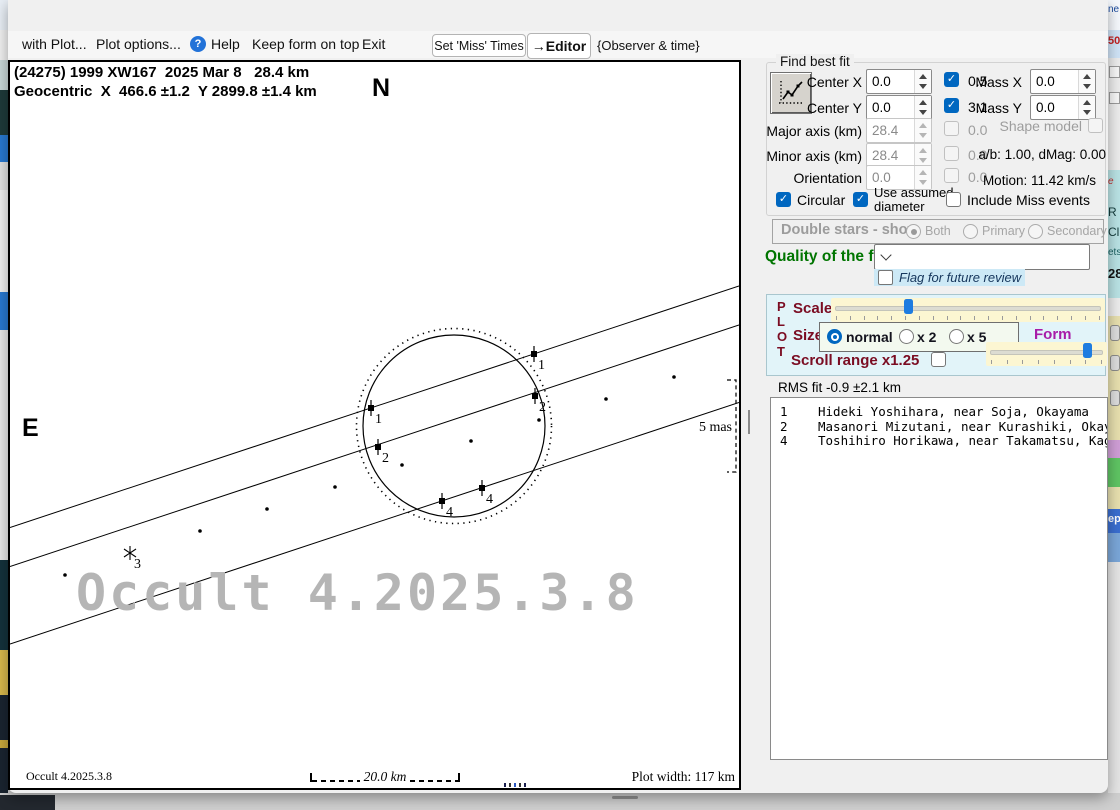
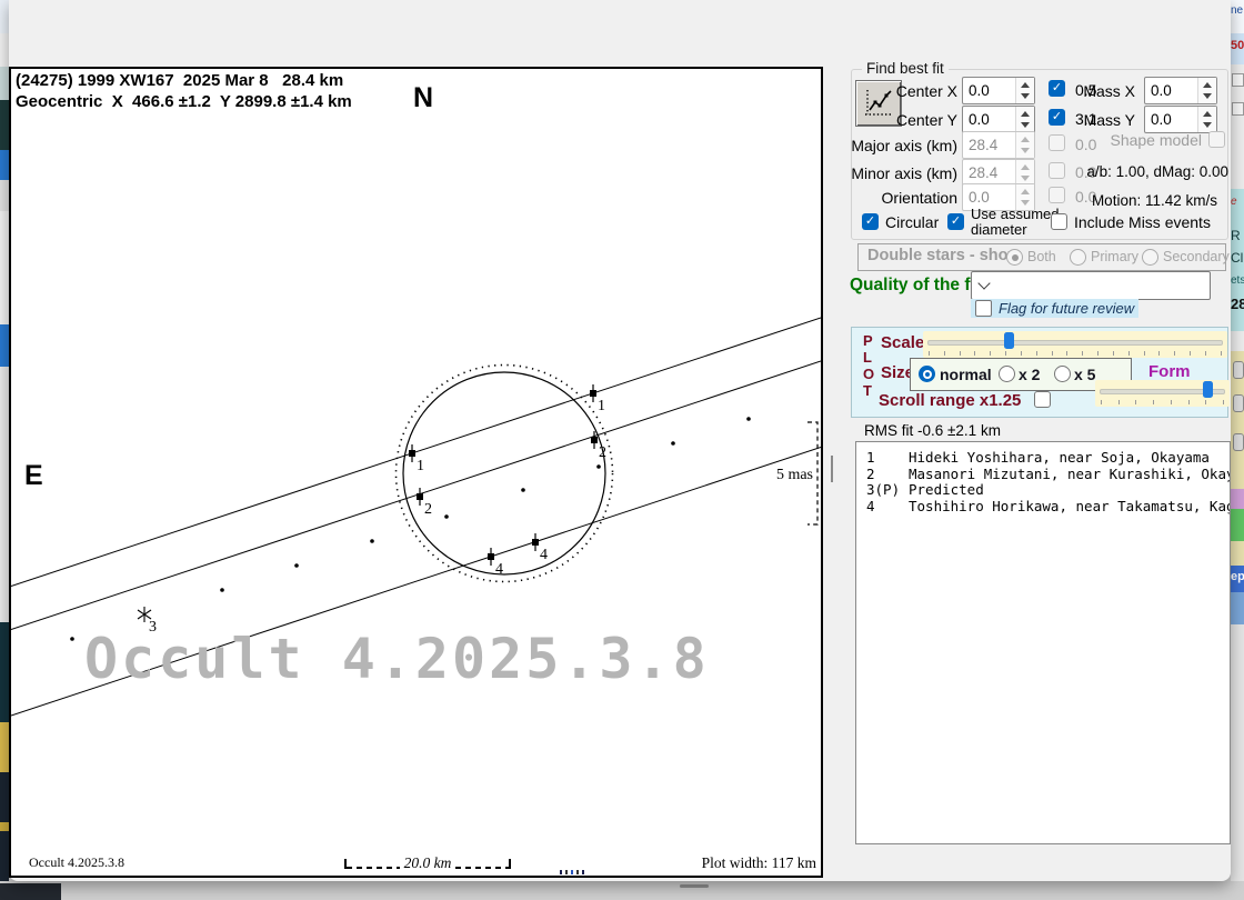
  ne
  50
  e
  R
  Cl
  ets
  28
  ep
- with Plot...
- Plot options...
- ?
- Help
- Keep form on top
- Exit
- Set 'Miss' Times
- →Editor
- {Observer & time}
  1
  1
  2
  2
  4
  4
  3
  5 mas
  (24275) 1999 XW167 2025 Mar 8 28.4 km
  Geocentric X 466.6 ±1.2 Y 2899.8 ±1.4 km
  N
  E
  Occult 4.2025.3.8
  Occult 4.2025.3.8
  20.0 km
  Plot width: 117 km
  Find best fit
  Center X
  0.0
  ✓
  0.5
  Mass X
  0.0
  Center Y
  0.0
  ✓
  3.1
  Mass Y
  0.0
  Major axis (km)
  28.4
  0.0
  Shape model
  Minor axis (km)
  28.4
  0.0
  a/b: 1.00, dMag: 0.00
  Orientation
  0.0
  0.0
  Motion: 11.42 km/s
  ✓
  Circular
  ✓
  Use assume diameter
  Include Miss events
  Double stars - sho
  Both
  Primary
  Secondary
  Quality of the f
  Flag for future review
  P
  L
  O
  T
  Scale
  Siz
  normal
  x 2
  x 5
  Scroll range x1.25
- RMS fit -0.9 ±2.1 km
+ RMS fit -0.6 ±2.1 km
  1 Hideki Yoshihara, near Soja, Okayama
  2 Masanori Mizutani, near Kurashiki, Oka
+ 3(P) Predicted
  4 Toshihiro Horikawa, near Takamatsu, Ka
